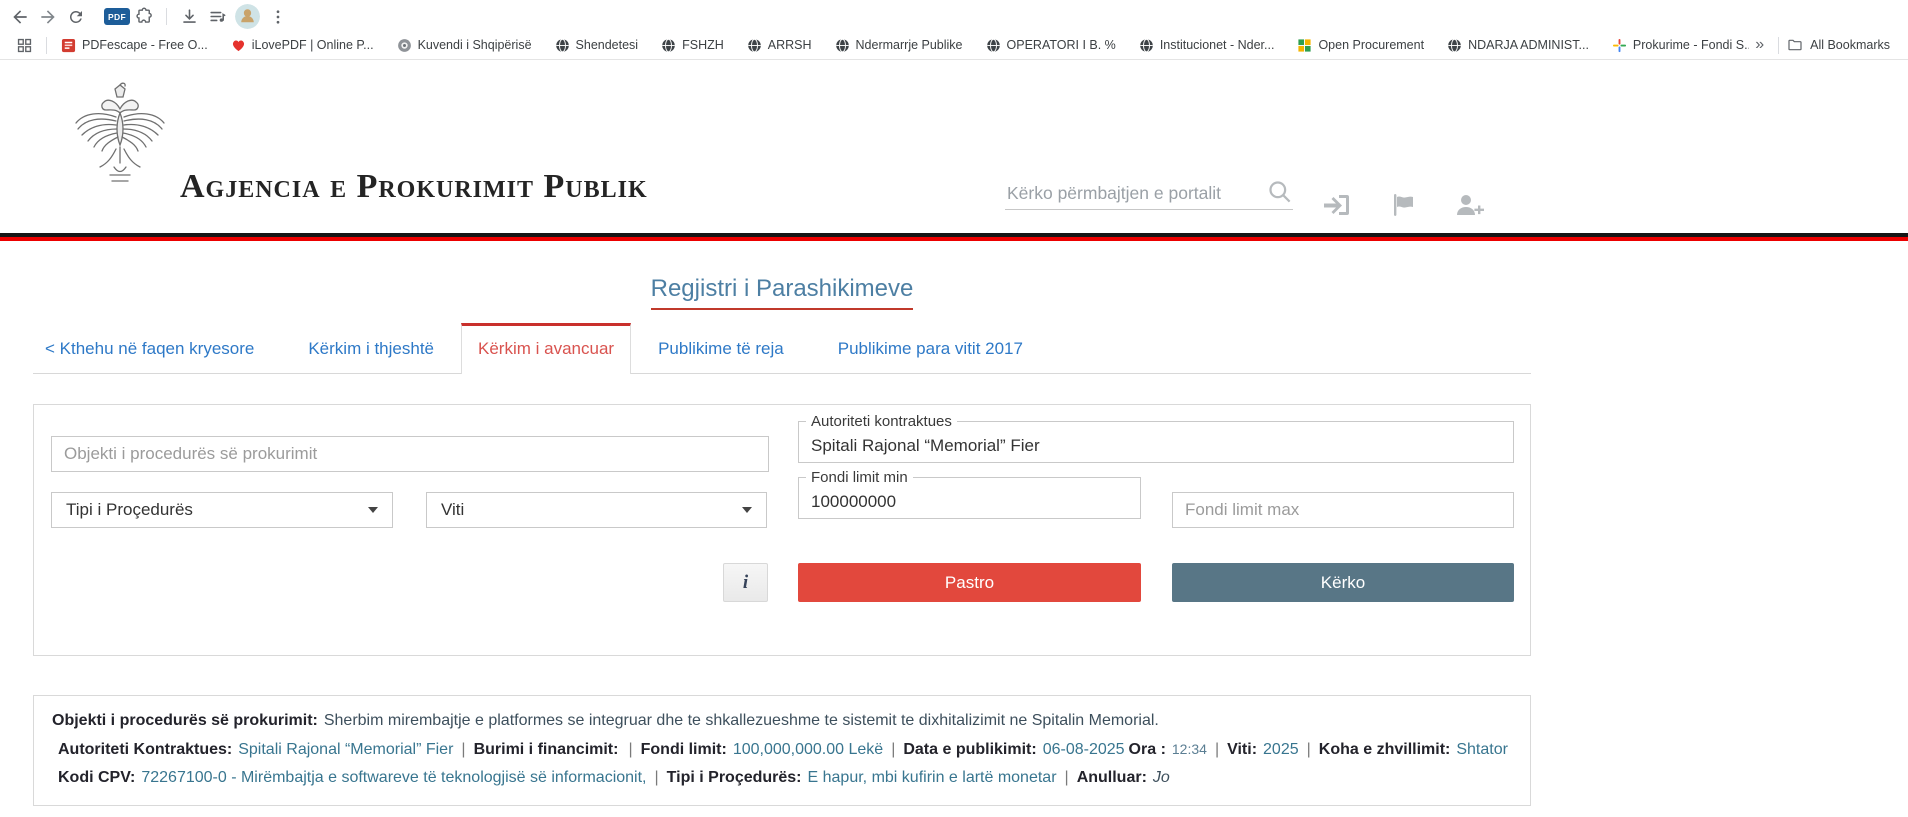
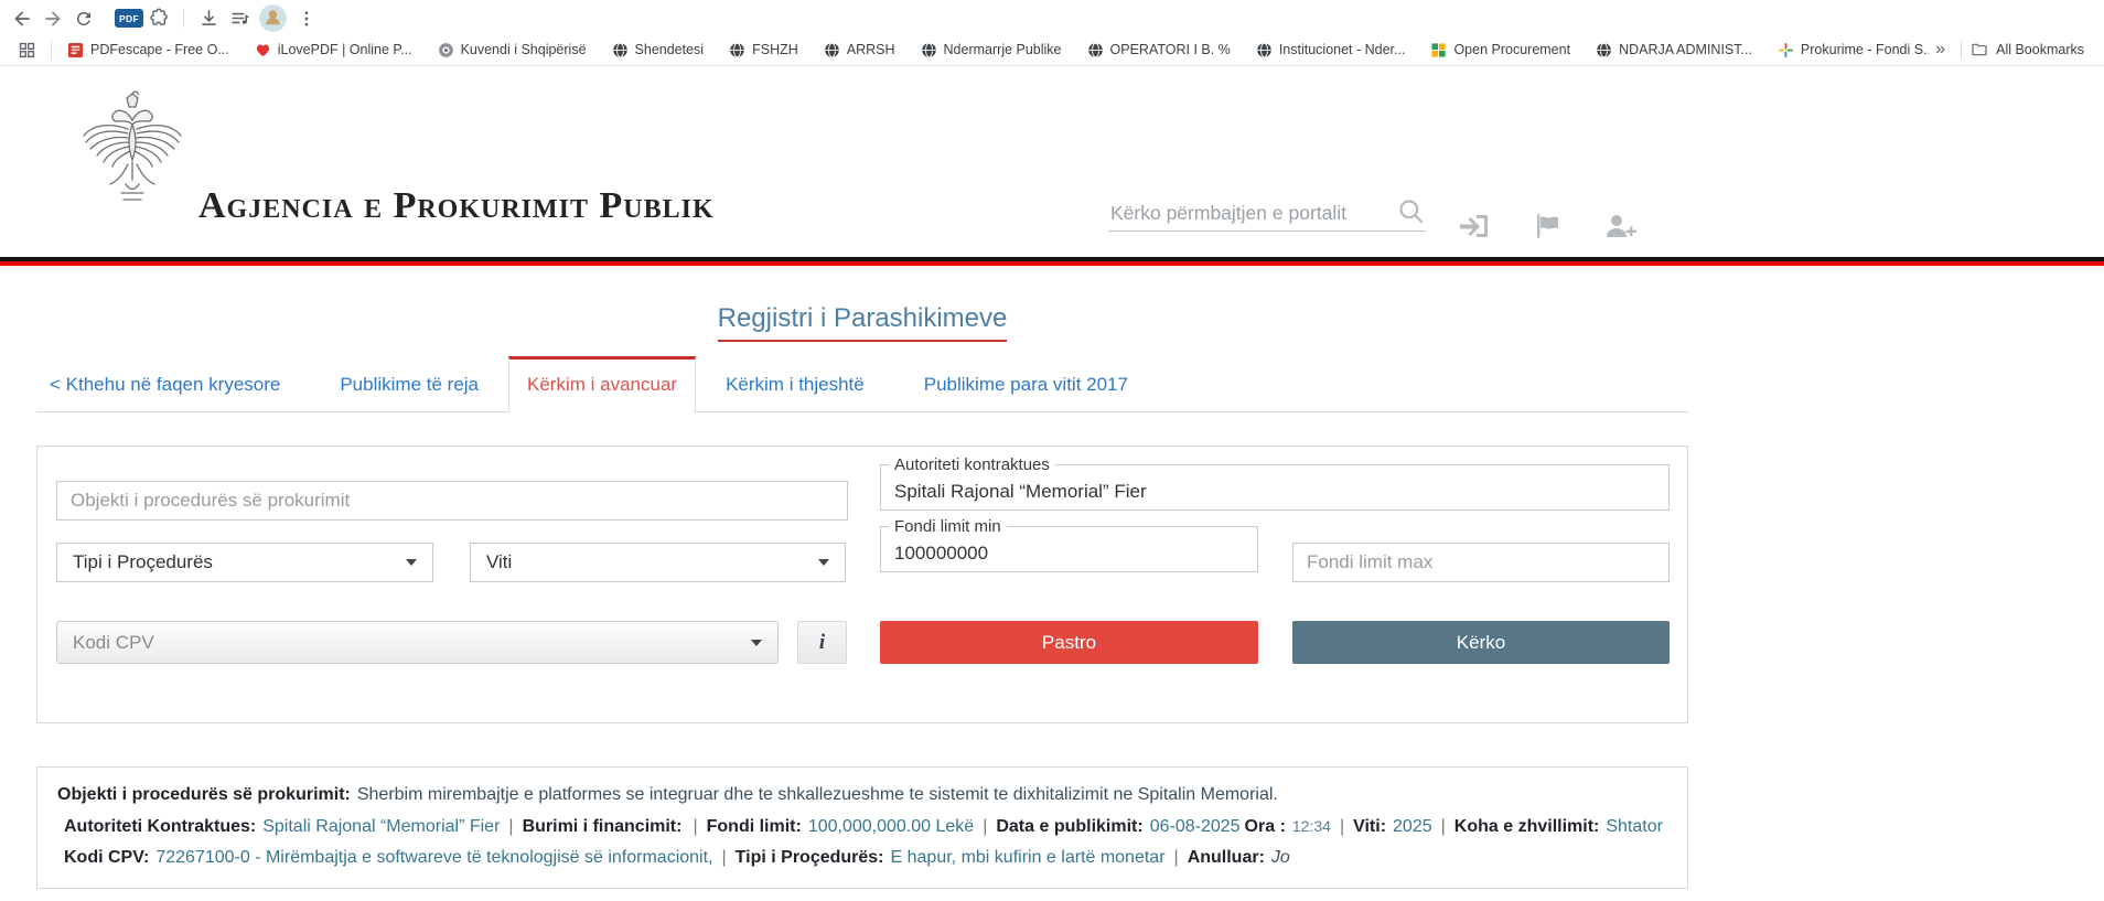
  PDF
  PDFescape - Free O...
  iLovePDF | Online P...
  Kuvendi i Shqipërisë
  Shendetesi
  FSHZH
  ARRSH
  Ndermarrje Publike
  OPERATORI I B. %
  Institucionet - Nder...
  Open Procurement
  NDARJA ADMINIST...
  Prokurime - Fondi S.
  »
  All Bookmarks
  Agjencia e Prokurimit Publik
  Kërko përmbajtjen e portalit
  Regjistri i Parashikimeve
  < Kthehu në faqen kryesore
- Kërkim i thjeshtë
+ Publikime të reja
  Kërkim i avancuar
- Publikime të reja
+ Kërkim i thjeshtë
  Publikime para vitit 2017
  Objekti i procedurës së prokurimit
  Autoriteti kontraktues
  Spitali Rajonal “Memorial” Fier
  Tipi i Proçedurës
  Viti
  Fondi limit min
  100000000
  Fondi limit max
+ Kodi CPV
  i
  Pastro
  Kërko
  Objekti i procedurës së prokurimit: Sherbim mirembajtje e platformes se integruar dhe te shkallezueshme te sistemit te dixhitalizimit ne Spitalin Memorial.
  Autoriteti Kontraktues: Spitali Rajonal “Memorial” Fier | Burimi i financimit: | Fondi limit: 100,000,000.00 Lekë | Data e publikimit: 06-08-2025 Ora : 12:34 | Viti: 2025 | Koha e zhvillimit: Shtator
  Kodi CPV: 72267100-0 - Mirëmbajtja e softwareve të teknologjisë së informacionit, | Tipi i Proçedurës: E hapur, mbi kufirin e lartë monetar | Anulluar: Jo
